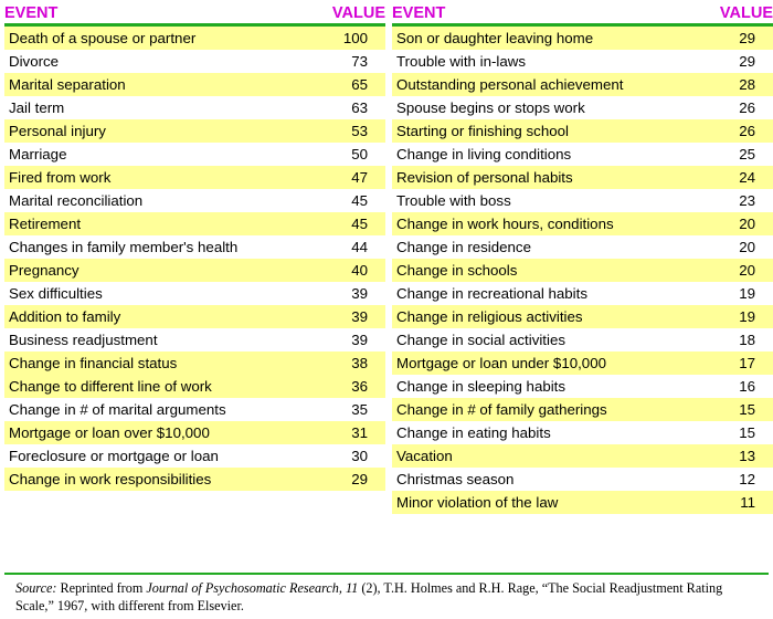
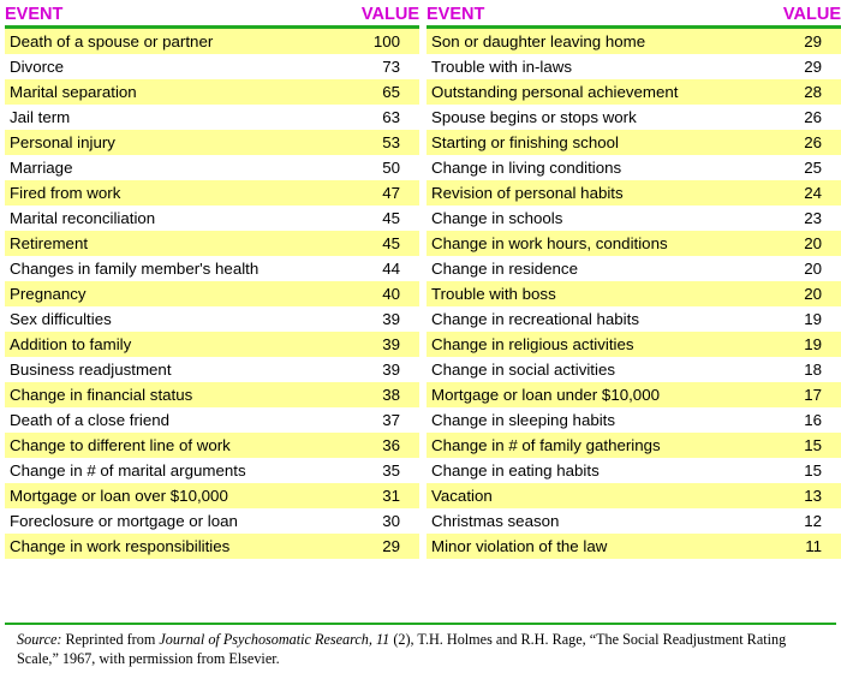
  EVENT	VALUE
  Death of a spouse or partner	100
  Divorce	73
  Marital separation	65
  Jail term	63
  Personal injury	53
  Marriage	50
  Fired from work	47
  Marital reconciliation	45
  Retirement	45
  Changes in family member's health	44
  Pregnancy	40
  Sex difficulties	39
  Addition to family	39
  Business readjustment	39
  Change in financial status	38
+ Death of a close friend	37
  Change to different line of work	36
  Change in # of marital arguments	35
  Mortgage or loan over $10,000	31
  Foreclosure or mortgage or loan	30
  Change in work responsibilities	29
  EVENT	VALUE
  Son or daughter leaving home	29
  Trouble with in-laws	29
  Outstanding personal achievement	28
  Spouse begins or stops work	26
  Starting or finishing school	26
  Change in living conditions	25
  Revision of personal habits	24
- Trouble with boss	23
+ Change in schools	23
  Change in work hours, conditions	20
  Change in residence	20
- Change in schools	20
+ Trouble with boss	20
  Change in recreational habits	19
  Change in religious activities	19
  Change in social activities	18
  Mortgage or loan under $10,000	17
  Change in sleeping habits	16
  Change in # of family gatherings	15
  Change in eating habits	15
  Vacation	13
  Christmas season	12
  Minor violation of the law	11
- Source: Reprinted from Journal of Psychosomatic Research, 11 (2), T.H. Holmes and R.H. Rage, “The Social Readjustment Rating Scale,” 1967, with different from Elsevier.
+ Source: Reprinted from Journal of Psychosomatic Research, 11 (2), T.H. Holmes and R.H. Rage, “The Social Readjustment Rating Scale,” 1967, with permission from Elsevier.
